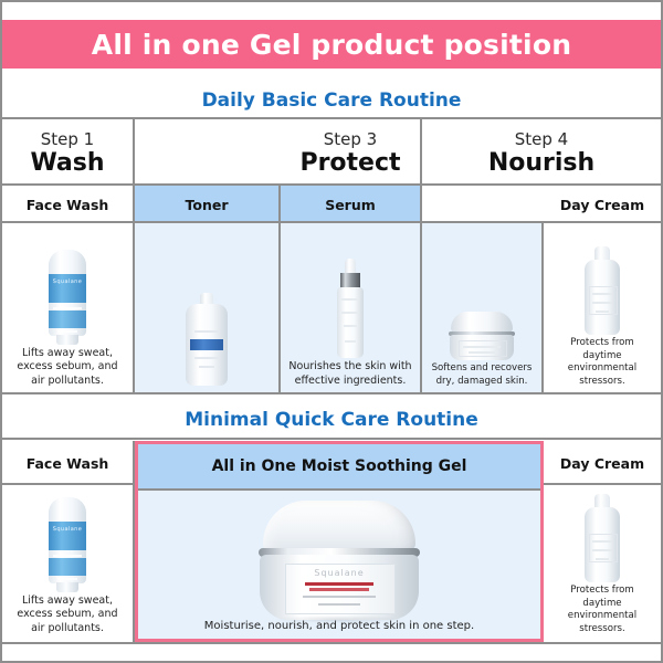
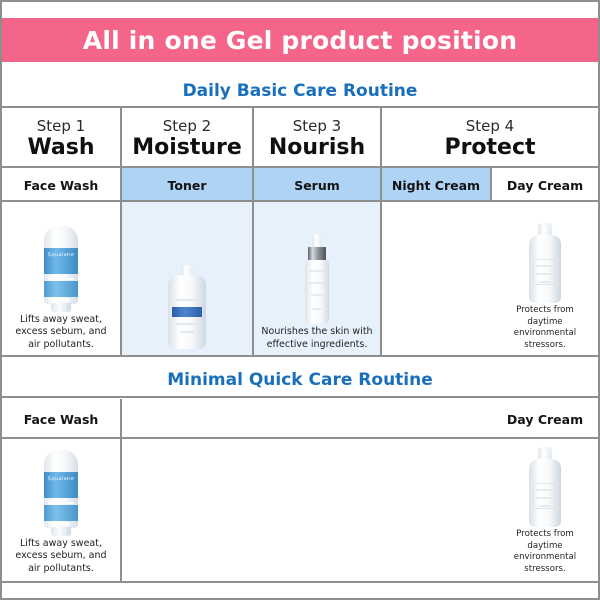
  All in one Gel product position
  Daily Basic Care Routine
  Step 1
  Wash
+ Step 2
+ Moisture
  Step 3
- Protect
+ Nourish
  Step 4
- Nourish
+ Protect
  Face Wash
  Toner
  Serum
+ Night Cream
  Day Cream
  Lifts away sweat, excess sebum, and air pollutants.
  Nourishes the skin with effective ingredients.
- Softens and recovers dry, damaged skin.
  Protects from daytime environmental stressors.
  Minimal Quick Care Routine
  Face Wash
  Day Cream
  Lifts away sweat, excess sebum, and air pollutants.
  Protects from daytime environmental stressors.
- All in One Moist Soothing Gel
- Squalane
- Moisturise, nourish, and protect skin in one step.
